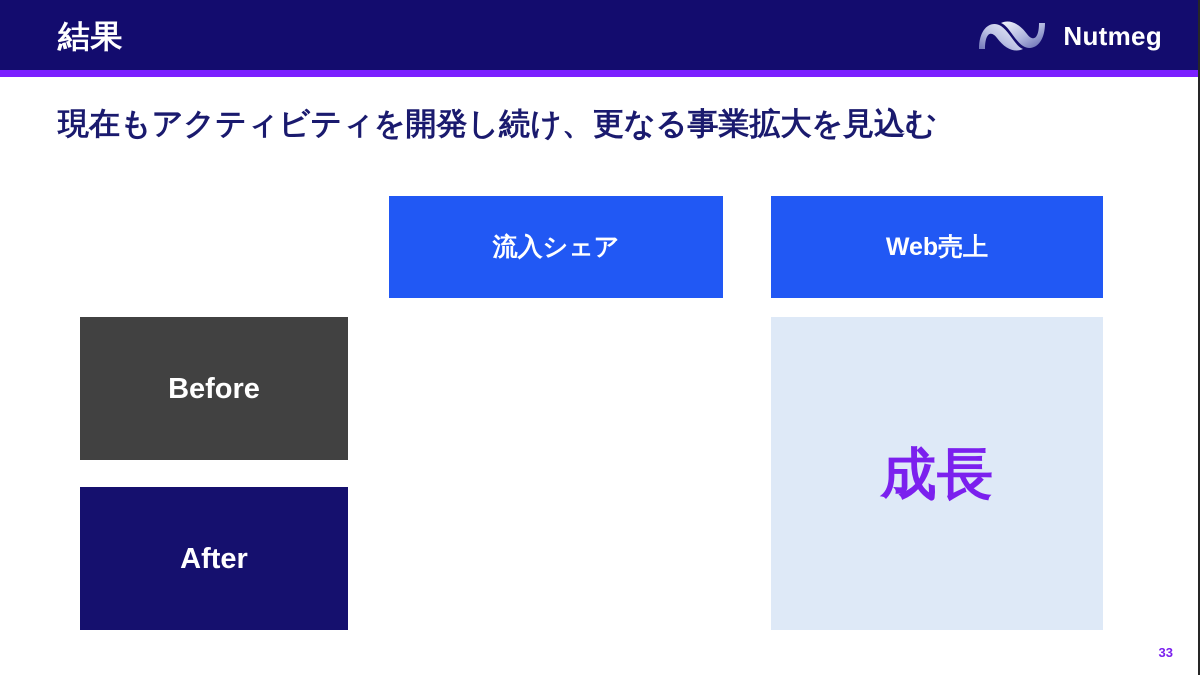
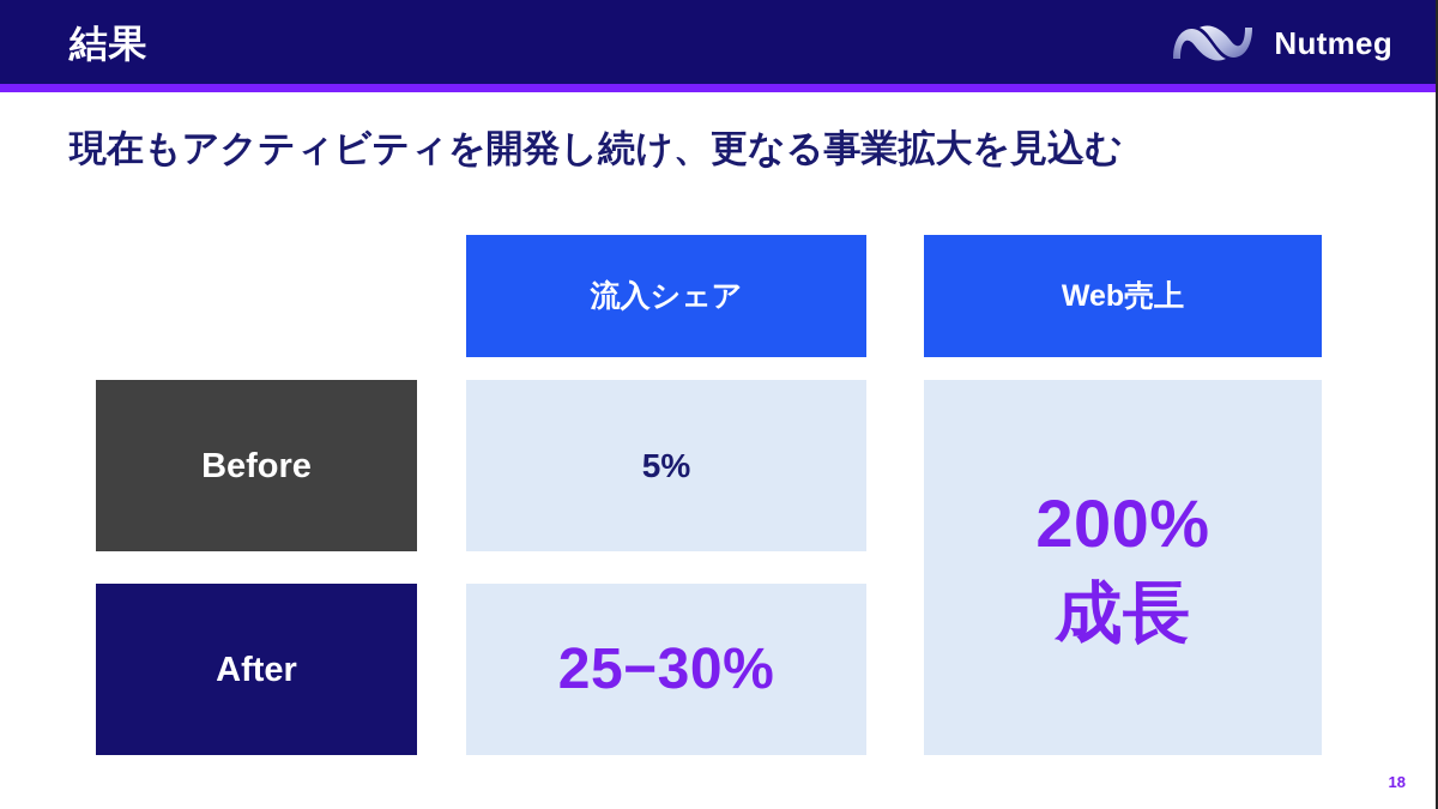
  結果
  Nutmeg
  現在もアクティビティを開発し続け、更なる事業拡大を見込む
  流入シェア
  Web売上
  Before
  After
+ 5%
+ 25−30%
+ 200%
  成長
- 33
+ 18
